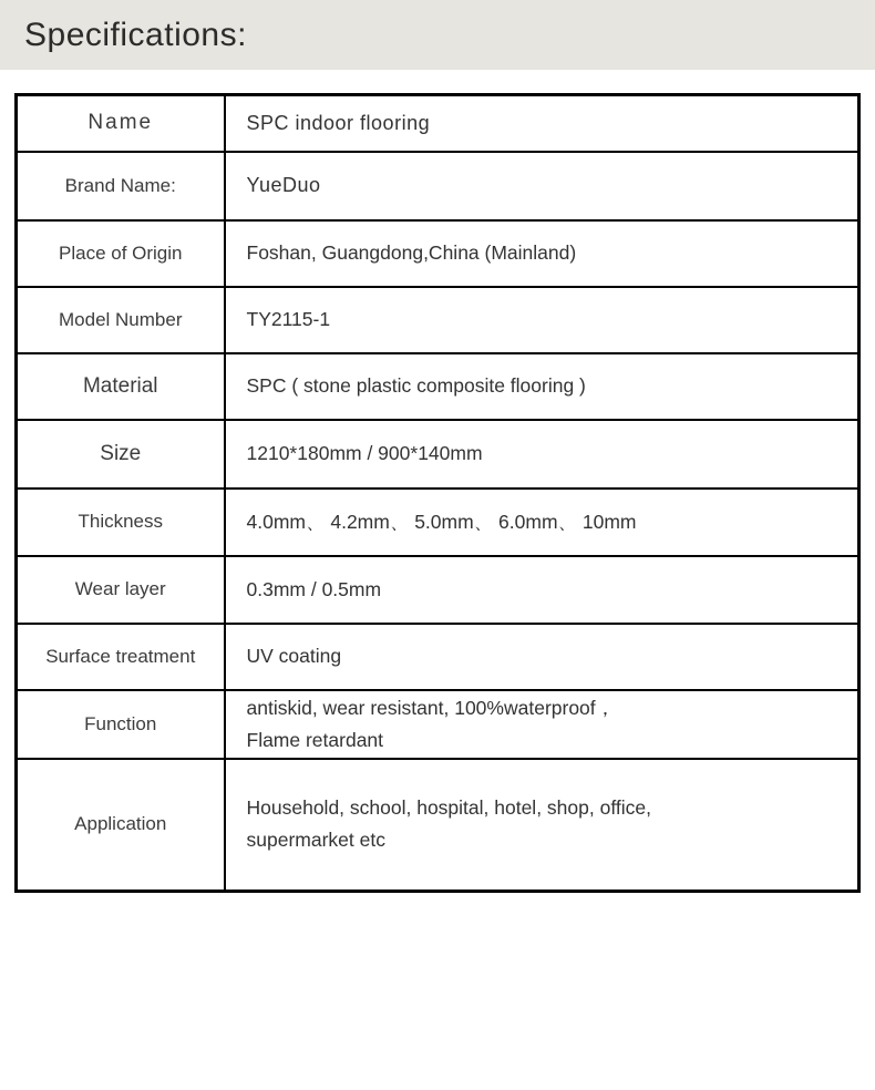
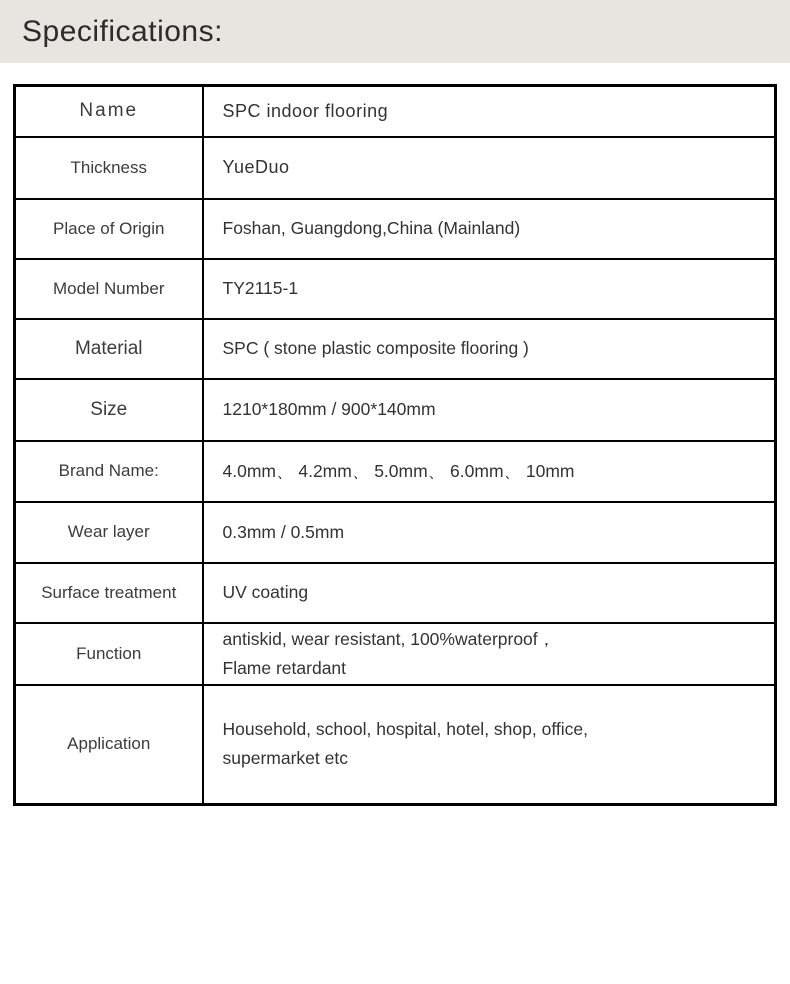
  Specifications:
  Name	SPC indoor flooring
- Brand Name:	YueDuo
+ Thickness	YueDuo
  Place of Origin	Foshan, Guangdong,China (Mainland)
  Model Number	TY2115-1
  Material	SPC ( stone plastic composite flooring )
  Size	1210*180mm / 900*140mm
- Thickness	4.0mm、 4.2mm、 5.0mm、 6.0mm、 10mm
+ Brand Name:	4.0mm、 4.2mm、 5.0mm、 6.0mm、 10mm
  Wear layer	0.3mm / 0.5mm
  Surface treatment	UV coating
  Function	antiskid, wear resistant, 100%waterproof， Flame retardant
  Application	Household, school, hospital, hotel, shop, office, supermarket etc
